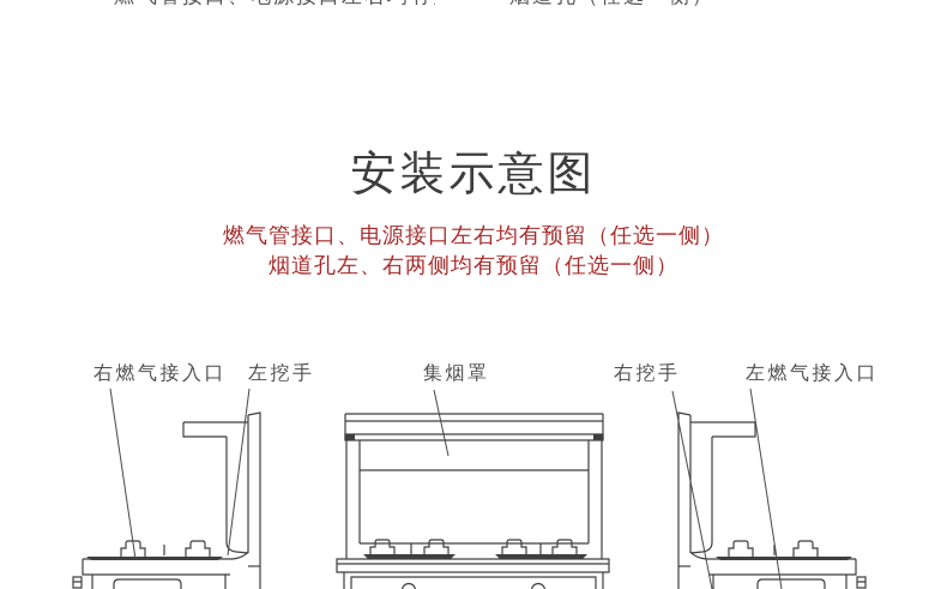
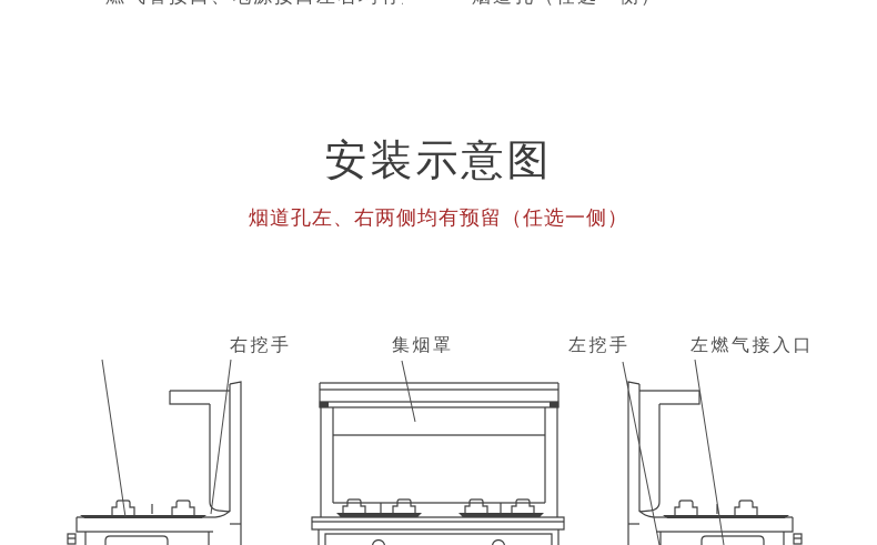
  安装示意图
- 燃气管接口、电源接口左右均有预留（任选一侧）
  烟道孔左、右两侧均有预留（任选一侧）
- 右燃气接入口
- 左挖手
+ 右挖手
  集烟罩
- 右挖手
+ 左挖手
  左燃气接入口
